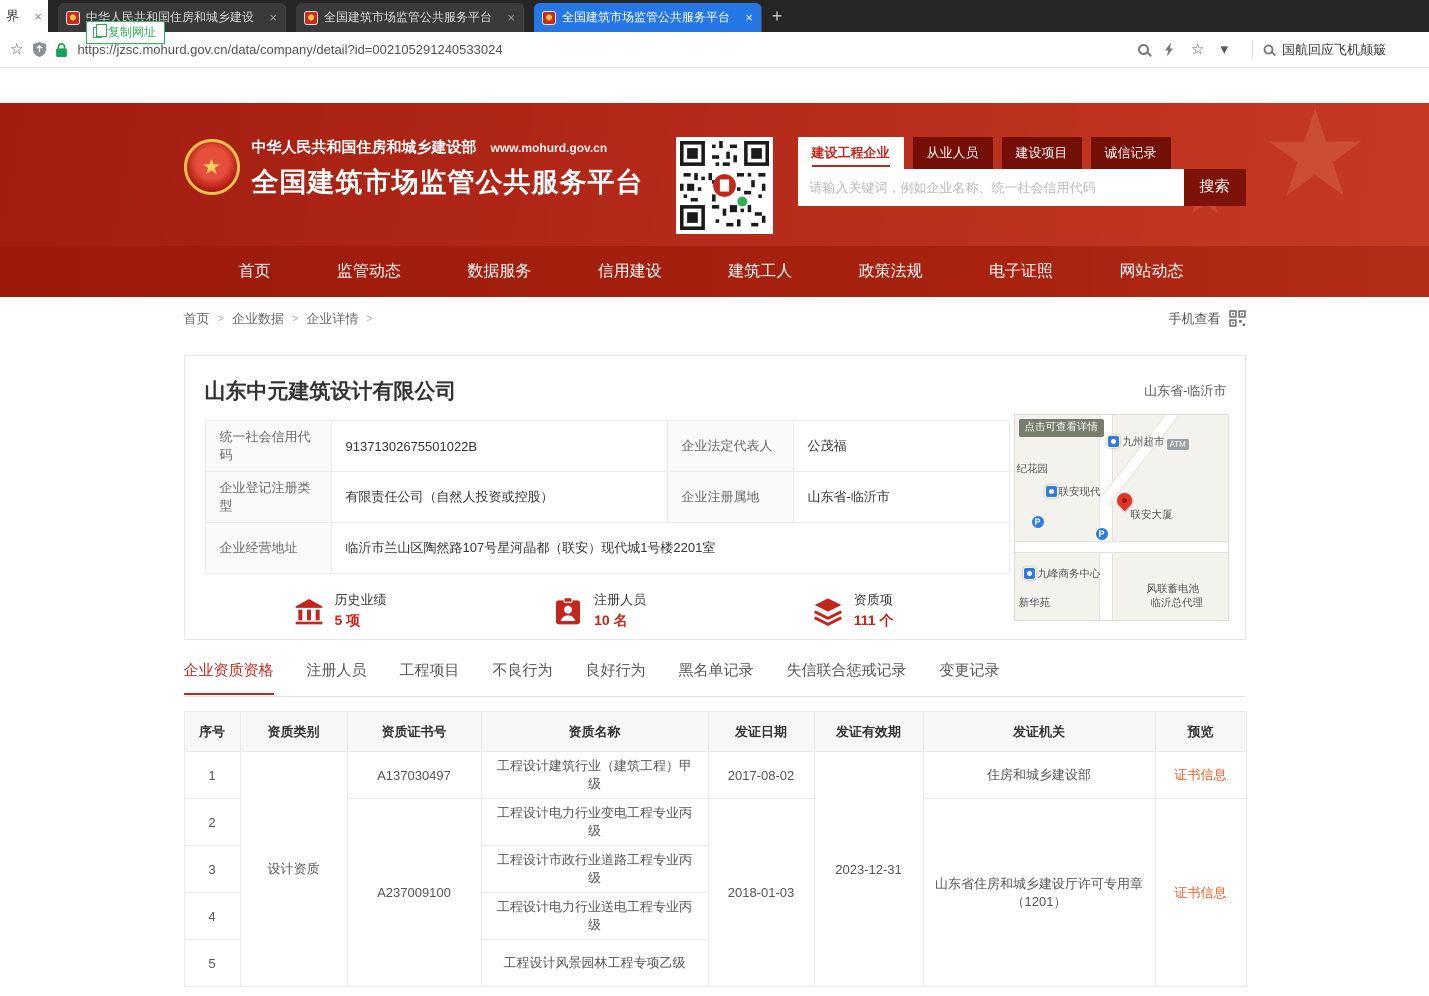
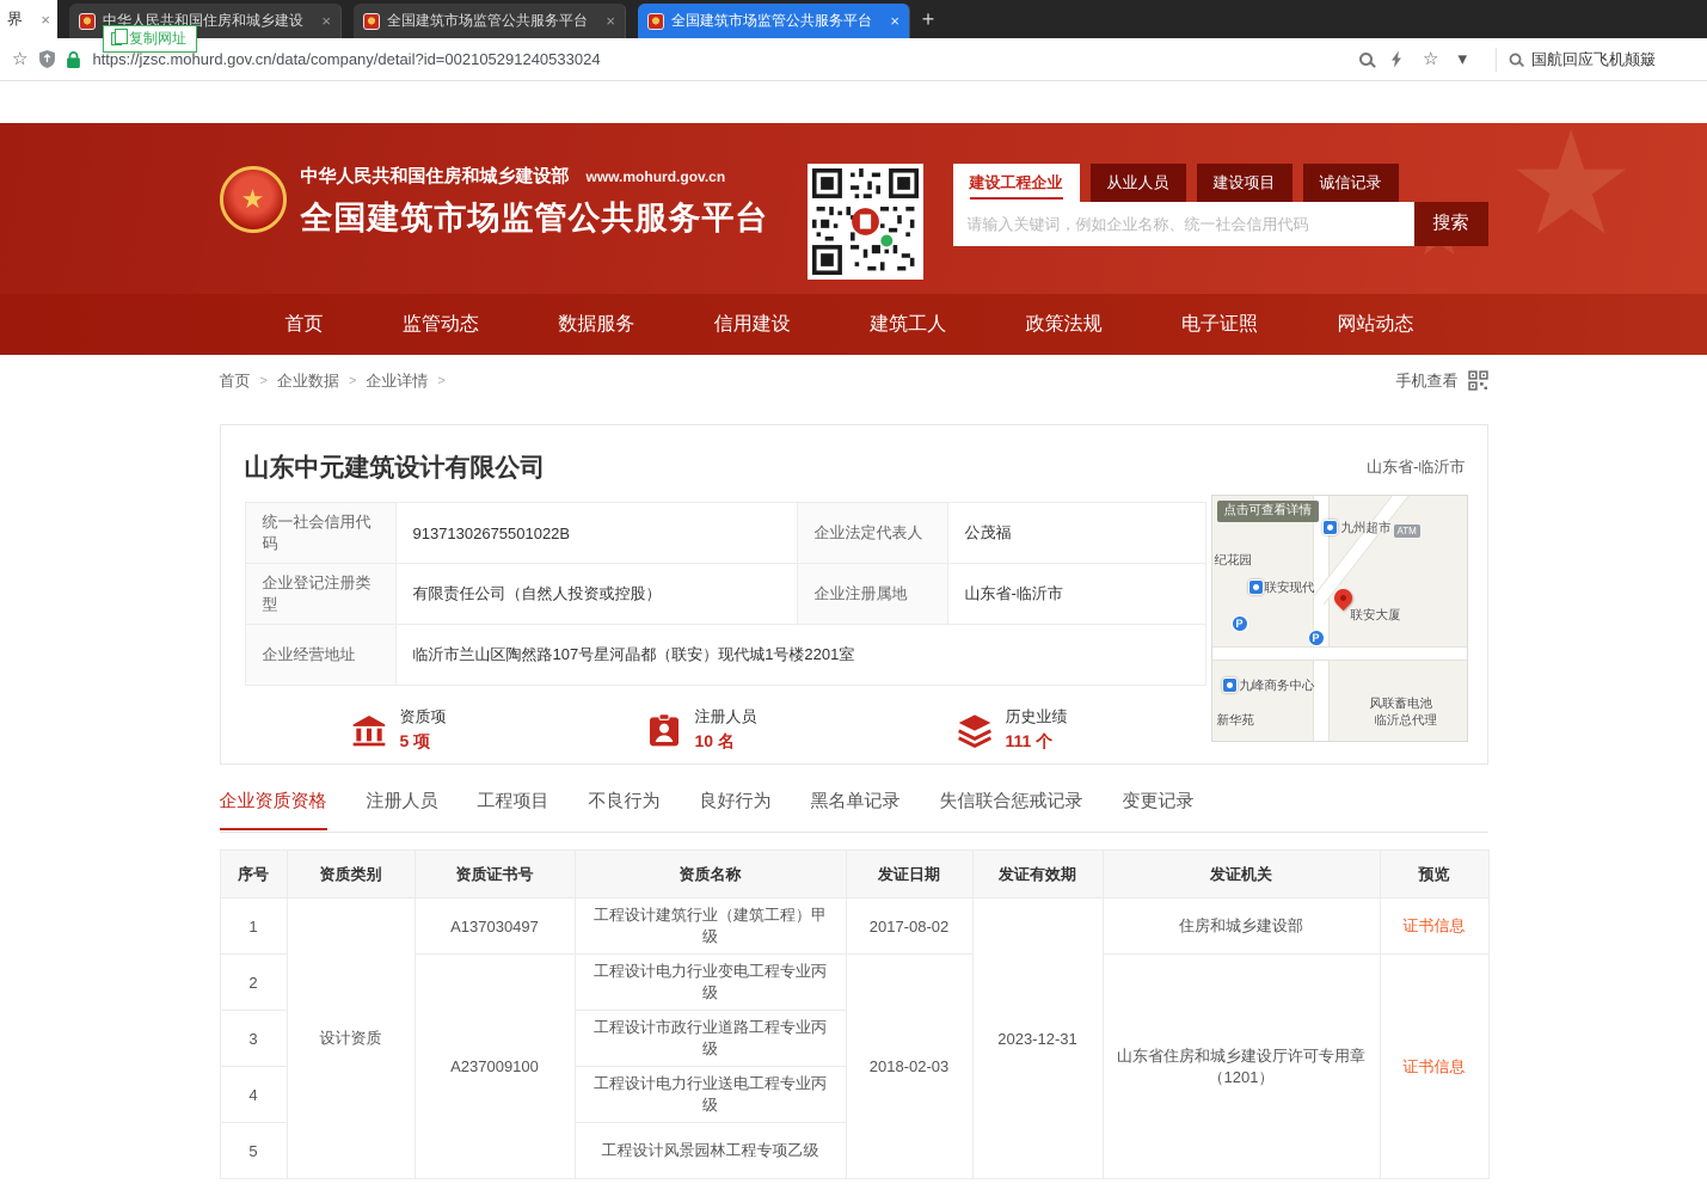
  界
  ×
  中华人民共和国住房和城乡建设
  ×
  全国建筑市场监管公共服务平台
  ×
  全国建筑市场监管公共服务平台
  ×
  +
  复制网址
  ☆
  https://jzsc.mohurd.gov.cn/data/company/detail?id=002105291240533024
  ☆
  ▾
  国航回应飞机颠簸
  ★
  ★
  中华人民共和国住房和城乡建设部
  www.mohurd.gov.cn
  全国建筑市场监管公共服务平台
  建设工程企业
  从业人员
  建设项目
  诚信记录
  请输入关键词，例如企业名称、统一社会信用代码
  搜索
  首页
  监管动态
  数据服务
  信用建设
  建筑工人
  政策法规
  电子证照
  网站动态
  首页
  >
  企业数据
  >
  企业详情
  >
  手机查看
  山东中元建筑设计有限公司
  山东省-临沂市
  统一社会信用代码	91371302675501022B	企业法定代表人	公茂福
  企业登记注册类型	有限责任公司（自然人投资或控股）	企业注册属地	山东省-临沂市
  企业经营地址	临沂市兰山区陶然路107号星河晶都（联安）现代城1号楼2201室
- 历史业绩
+ 资质项
  5 项
  注册人员
  10 名
- 资质项
+ 历史业绩
  111 个
  点击可查看详情
  九州超市
  ATM
  纪花园
  联安现代
  联安大厦
  九峰商务中心
  新华苑
  风联蓄电池
  临沂总代理
  企业资质资格
  注册人员
  工程项目
  不良行为
  良好行为
  黑名单记录
  失信联合惩戒记录
  变更记录
  序号	资质类别	资质证书号	资质名称	发证日期	发证有效期	发证机关	预览
  1	设计资质	A137030497	工程设计建筑行业（建筑工程）甲级	2017-08-02	2023-12-31	住房和城乡建设部	证书信息
- 2	A237009100	工程设计电力行业变电工程专业丙级	2018-01-03	山东省住房和城乡建设厅许可专用章（1201）	证书信息
+ 2	A237009100	工程设计电力行业变电工程专业丙级	2018-02-03	山东省住房和城乡建设厅许可专用章（1201）	证书信息
  3	工程设计市政行业道路工程专业丙级
  4	工程设计电力行业送电工程专业丙级
  5	工程设计风景园林工程专项乙级
